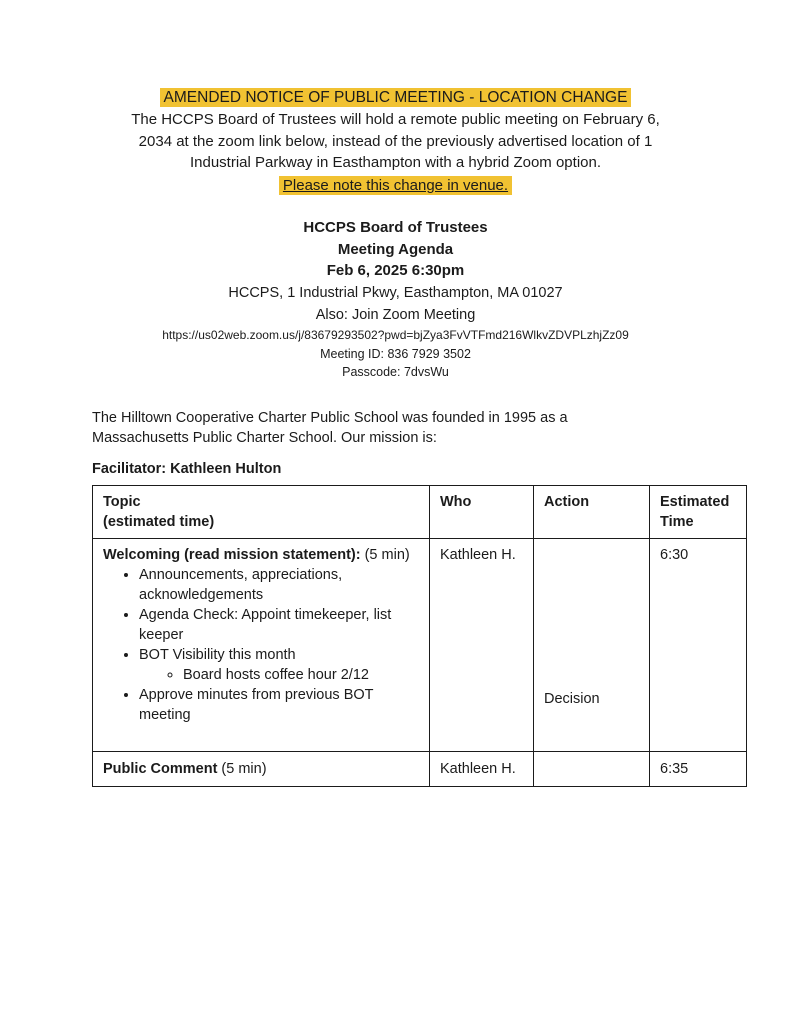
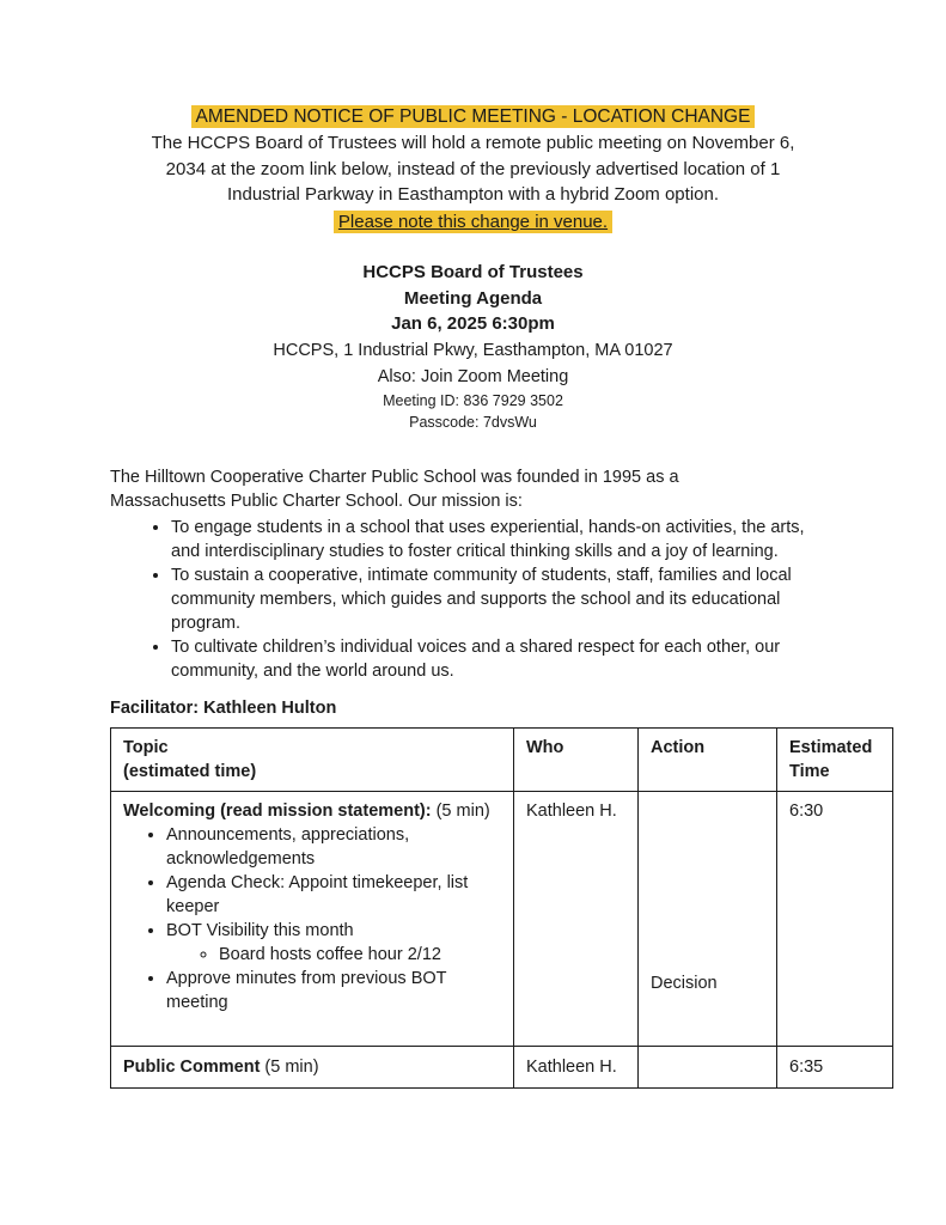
  AMENDED NOTICE OF PUBLIC MEETING - LOCATION CHANGE
- The HCCPS Board of Trustees will hold a remote public meeting on February 6,
+ The HCCPS Board of Trustees will hold a remote public meeting on November 6,
  2034 at the zoom link below, instead of the previously advertised location of 1
  Industrial Parkway in Easthampton with a hybrid Zoom option.
  Please note this change in venue.
  HCCPS Board of Trustees
  Meeting Agenda
- Feb 6, 2025 6:30pm
+ Jan 6, 2025 6:30pm
  HCCPS, 1 Industrial Pkwy, Easthampton, MA 01027
  Also: Join Zoom Meeting
- https://us02web.zoom.us/j/83679293502?pwd=bjZya3FvVTFmd216WlkvZDVPLzhjZz09
  Meeting ID: 836 7929 3502
  Passcode: 7dvsWu
  The Hilltown Cooperative Charter Public School was founded in 1995 as a
  Massachusetts Public Charter School. Our mission is:
+ To engage students in a school that uses experiential, hands-on activities, the arts, and interdisciplinary studies to foster critical thinking skills and a joy of learning.
+ To sustain a cooperative, intimate community of students, staff, families and local community members, which guides and supports the school and its educational program.
+ To cultivate children’s individual voices and a shared respect for each other, our community, and the world around us.
  Facilitator: Kathleen Hulton
  Topic (estimated time)	Who	Action	Estimated Time
  Welcoming (read mission statement): (5 min) Announcements, appreciations, acknowledgements Agenda Check: Appoint timekeeper, list keeper BOT Visibility this month Board hosts coffee hour 2/12 Approve minutes from previous BOT meeting	Kathleen H.	Decision	6:30
  Public Comment (5 min)	Kathleen H.		6:35
